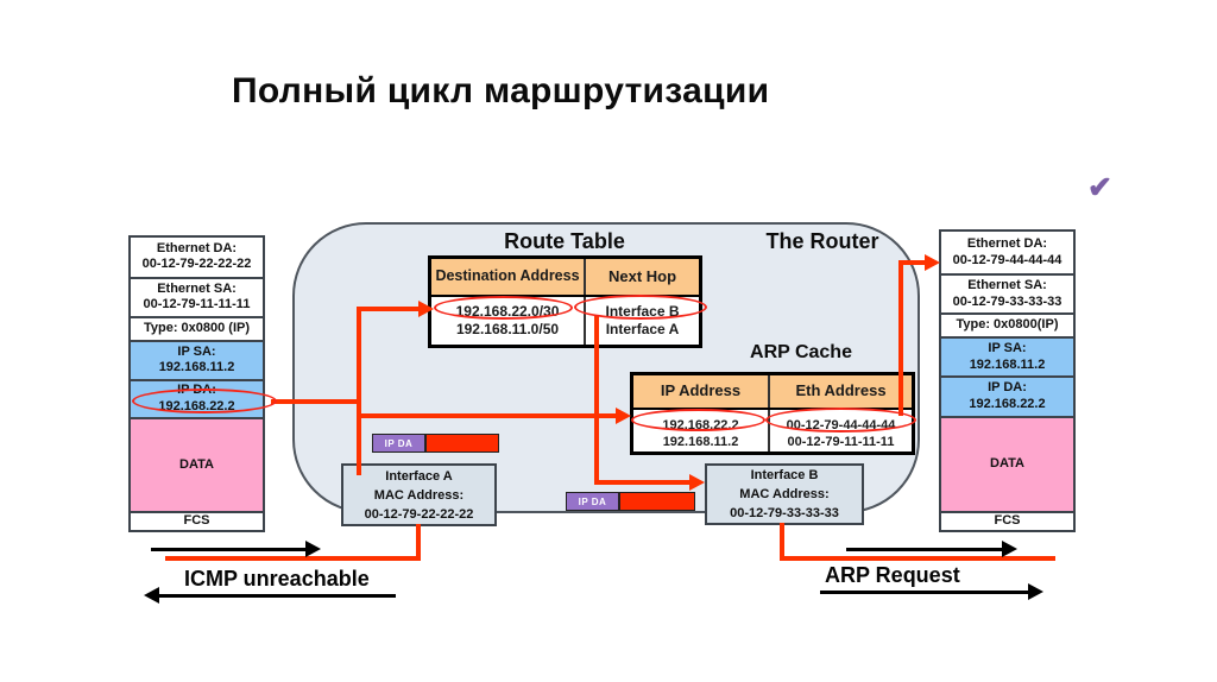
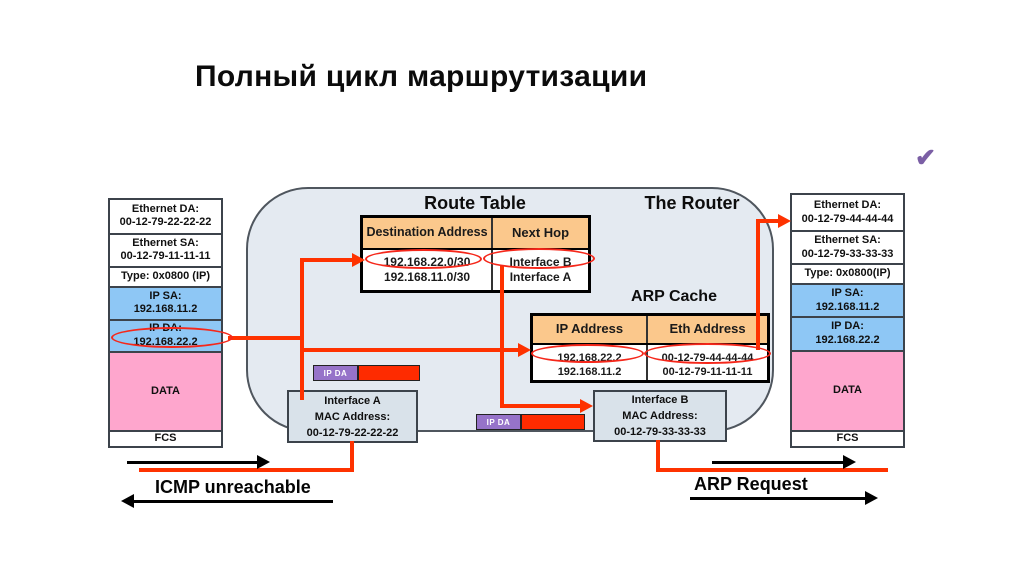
  Полный цикл маршрутизации
  ✔
  Route Table
  The Router
  ARP Cache
  Destination Address
  Next Hop
  192.168.22.0/30
- 192.168.11.0/50
+ 192.168.11.0/30
  Interface B
  Interface A
  IP Address
  Eth Address
  192.168.22.2
  192.168.11.2
  00-12-79-44-44-44
  00-12-79-11-11-11
  Interface A
  MAC Address:
  00-12-79-22-22-22
  Interface B
  MAC Address:
  00-12-79-33-33-33
  IP DA
  IP DA
  Ethernet DA:
  00-12-79-22-22-22
  Ethernet SA:
  00-12-79-11-11-11
  Type: 0x0800 (IP)
  IP SA:
  192.168.11.2
  IP DA:
  192.168.22.2
  DATA
  FCS
  Ethernet DA:
  00-12-79-44-44-44
  Ethernet SA:
  00-12-79-33-33-33
  Type: 0x0800(IP)
  IP SA:
  192.168.11.2
  IP DA:
  192.168.22.2
  DATA
  FCS
  ICMP unreachable
  ARP Request
